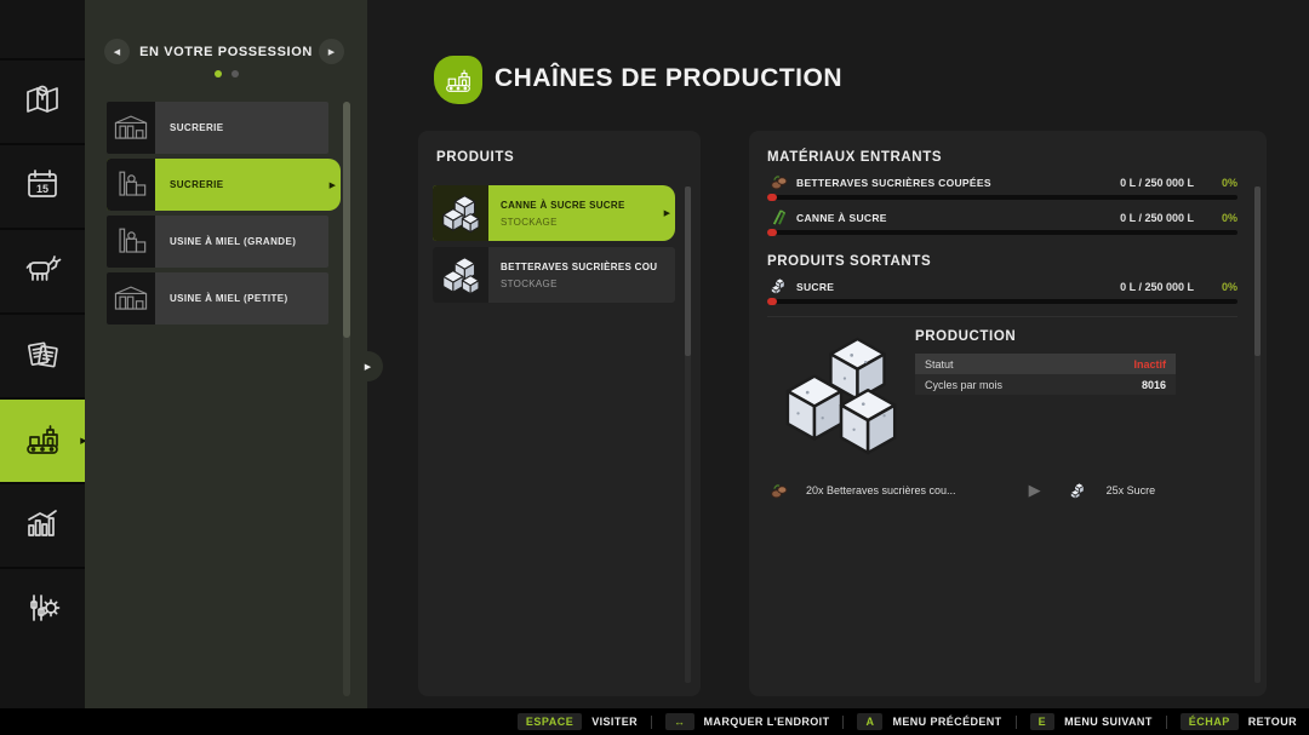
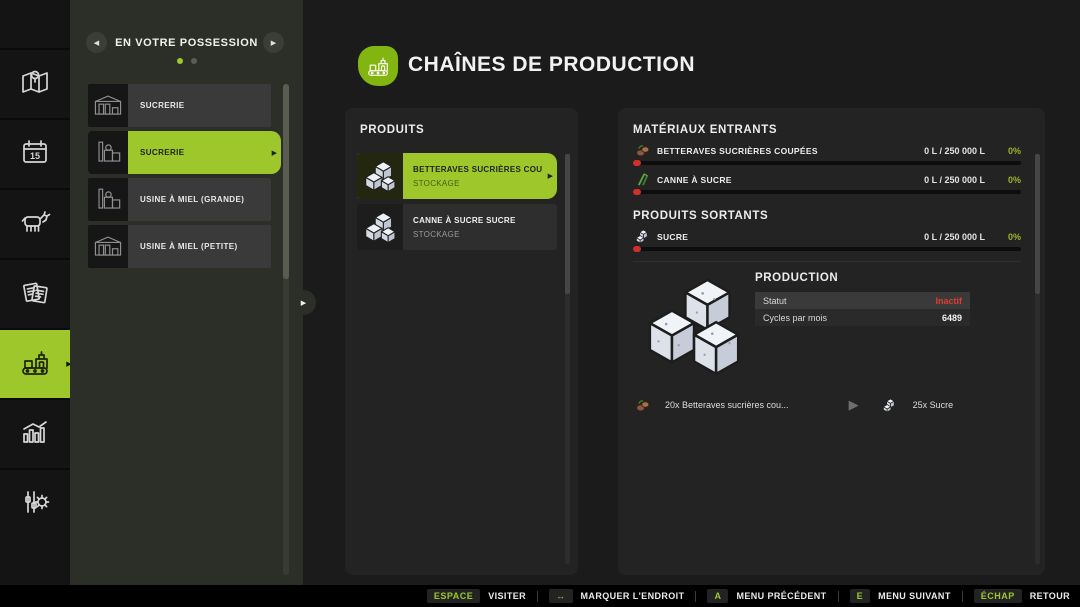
  15
  EN VOTRE POSSESSION
  SUCRERIE
  SUCRERIE
  USINE À MIEL (GRANDE)
  USINE À MIEL (PETITE)
  CHAÎNES DE PRODUCTION
  PRODUITS
- CANNE À SUCRE SUCRE
+ BETTERAVES SUCRIÈRES COU
  STOCKAGE
- BETTERAVES SUCRIÈRES COU
+ CANNE À SUCRE SUCRE
  STOCKAGE
  MATÉRIAUX ENTRANTS
  BETTERAVES SUCRIÈRES COUPÉES
  0 L / 250 000 L
  0%
  CANNE À SUCRE
  0 L / 250 000 L
  0%
  PRODUITS SORTANTS
  SUCRE
  0 L / 250 000 L
  0%
  PRODUCTION
  Statut
  Inactif
  Cycles par mois
- 8016
+ 6489
  20x Betteraves sucrières cou...
  ▶
  25x Sucre
  ESPACE
  VISITER
  ↔
  MARQUER L'ENDROIT
  A
  MENU PRÉCÉDENT
  E
  MENU SUIVANT
  ÉCHAP
  RETOUR
